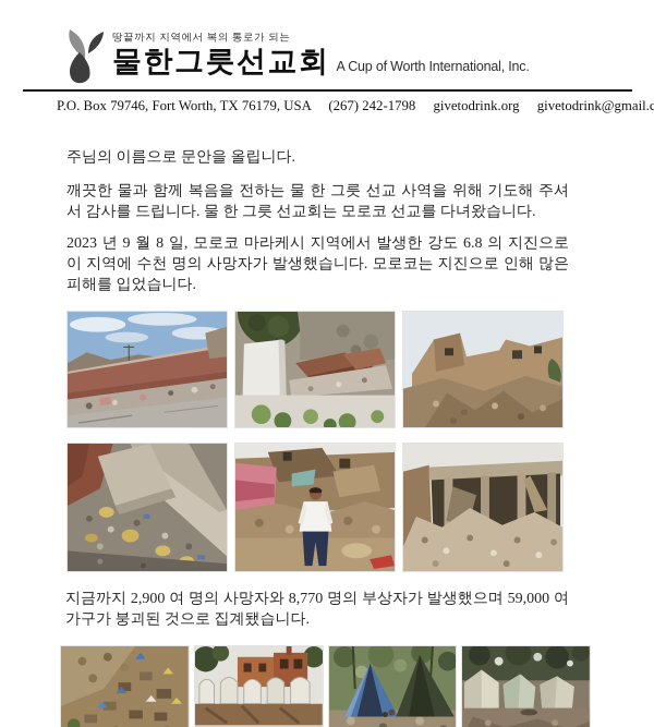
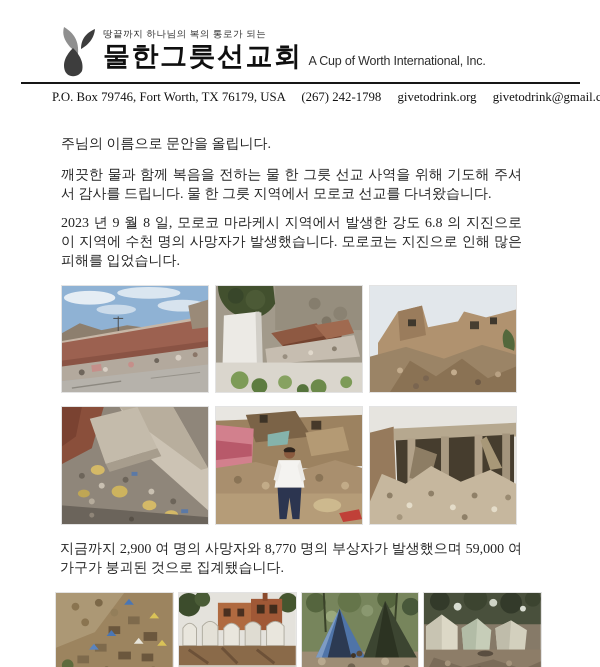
- 땅끝까지 지역에서 복의 통로가 되는
+ 땅끝까지 하나님의 복의 통로가 되는
  물한그릇선교회
  A Cup of Worth International, Inc.
  P.O. Box 79746, Fort Worth, TX 76179, USA (267) 242-1798 givetodrink.org givetodrink@gmail.c
  주님의 이름으로 문안을 올립니다.
- 깨끗한 물과 함께 복음을 전하는 물 한 그릇 선교 사역을 위해 기도해 주셔서 감사를 드립니다. 물 한 그릇 선교회는 모로코 선교를 다녀왔습니다.
+ 깨끗한 물과 함께 복음을 전하는 물 한 그릇 선교 사역을 위해 기도해 주셔서 감사를 드립니다. 물 한 그릇 지역에서 모로코 선교를 다녀왔습니다.
  2023 년 9 월 8 일, 모로코 마라케시 지역에서 발생한 강도 6.8 의 지진으로 이 지역에 수천 명의 사망자가 발생했습니다. 모로코는 지진으로 인해 많은 피해를 입었습니다.
  지금까지 2,900 여 명의 사망자와 8,770 명의 부상자가 발생했으며 59,000 여 가구가 붕괴된 것으로 집계됐습니다.
